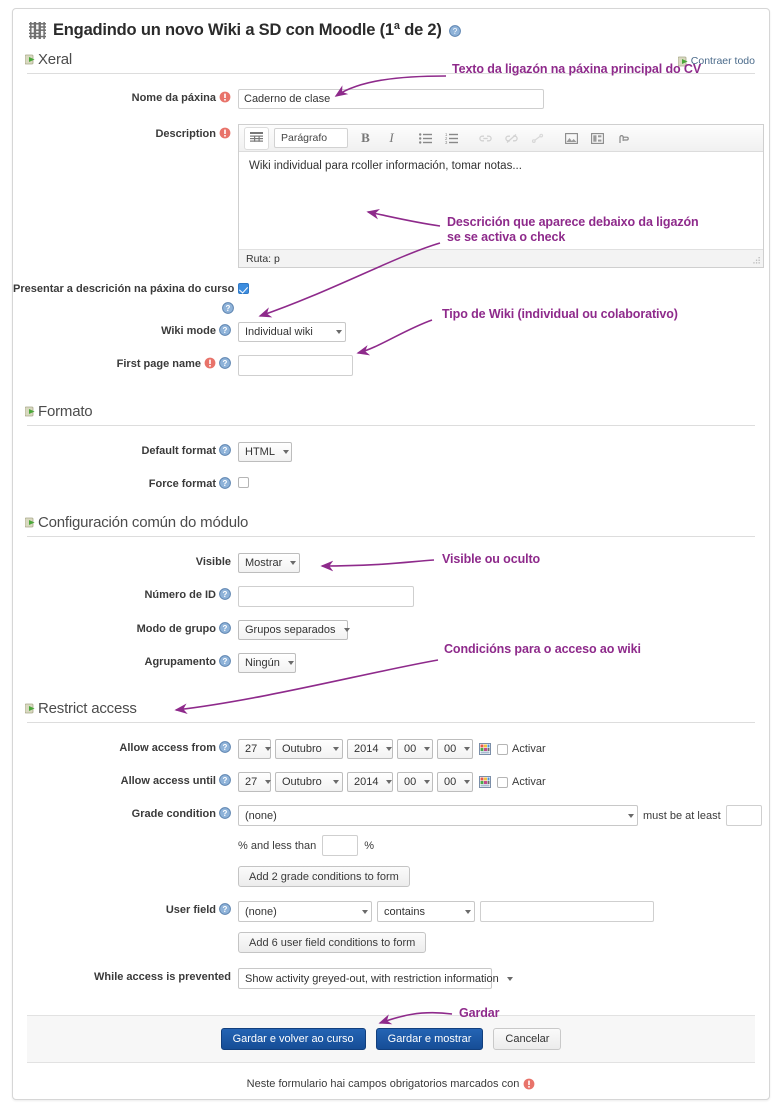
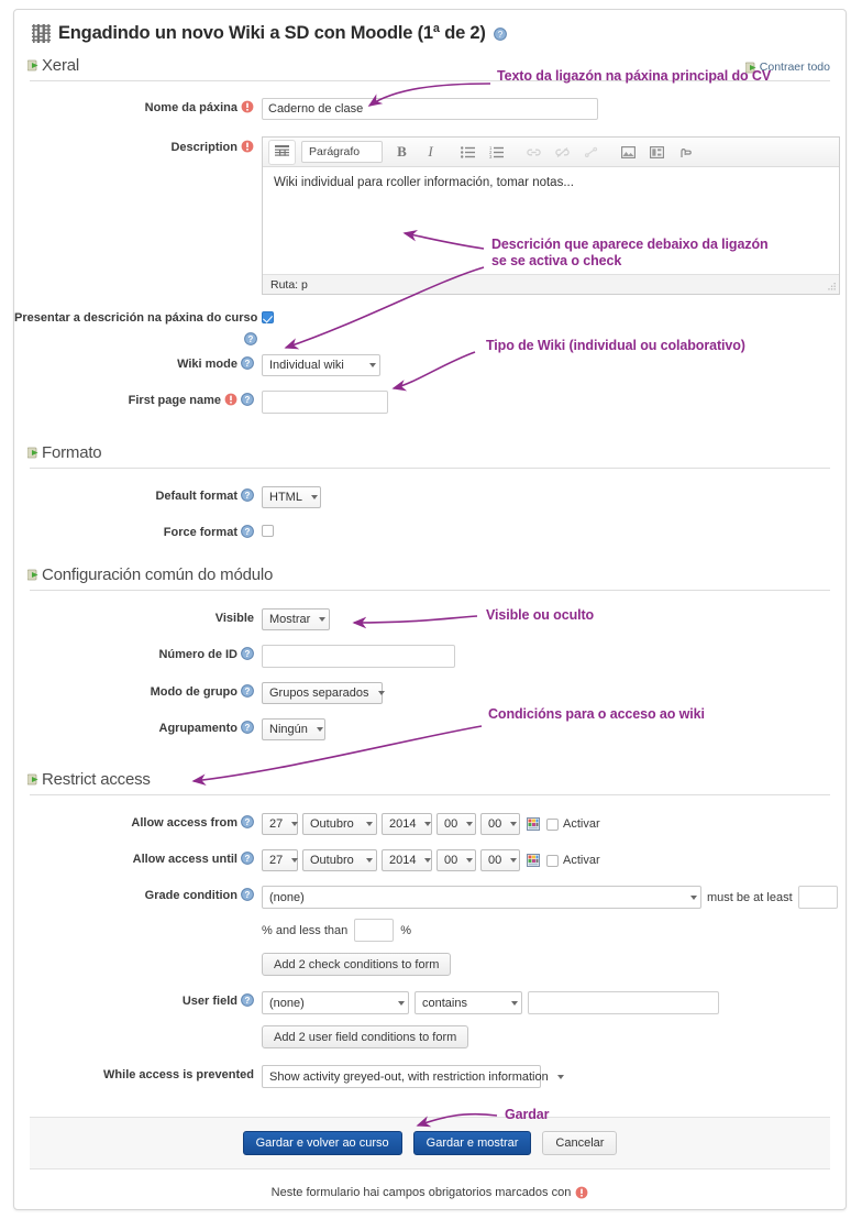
  Engadindo un novo Wiki a SD con Moodle (1ª de 2)
  ?
  Contraer todo
  Xeral
  Nome da páxina
  Caderno de clase
  Description
  Parágrafo
  B
  I
  Wiki individual para rcoller información, tomar notas...
  Ruta: p
  Presentar a descrición na páxina do curso
  ?
  Wiki mode
  ?
  Individual wiki
  First page name
  ?
  Formato
  Default format
  ?
  HTML
  Force format
  ?
  Configuración común do módulo
  Visible
  Mostrar
  Número de ID
  ?
  Modo de grupo
  ?
  Grupos separados
  Agrupamento
  ?
  Ningún
  Restrict access
  Allow access from
  ?
  27
  Outubro
  2014
  00
  00
  Activar
  Allow access until
  ?
  27
  Outubro
  2014
  00
  00
  Activar
  Grade condition
  ?
  (none)
  must be at least
  % and less than
  %
- Add 2 grade conditions to form
+ Add 2 check conditions to form
  User field
  ?
  (none)
  contains
- Add 6 user field conditions to form
+ Add 2 user field conditions to form
  While access is prevented
  Show activity greyed-out, with restriction information
  Gardar e volver ao curso
  Gardar e mostrar
  Cancelar
  Neste formulario hai campos obrigatorios marcados con
  Texto da ligazón na páxina principal do CV
  Descrición que aparece debaixo da ligazón
  se se activa o check
  Tipo de Wiki (individual ou colaborativo)
  Visible ou oculto
  Condicións para o acceso ao wiki
  Gardar
